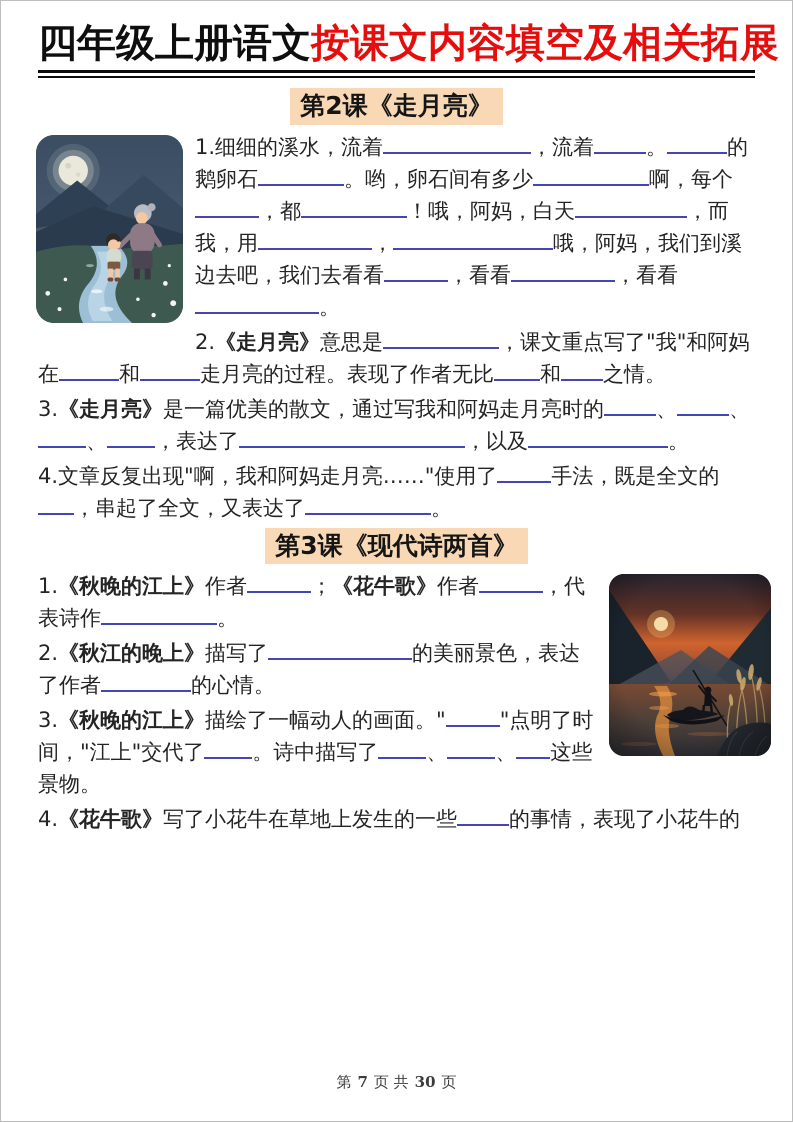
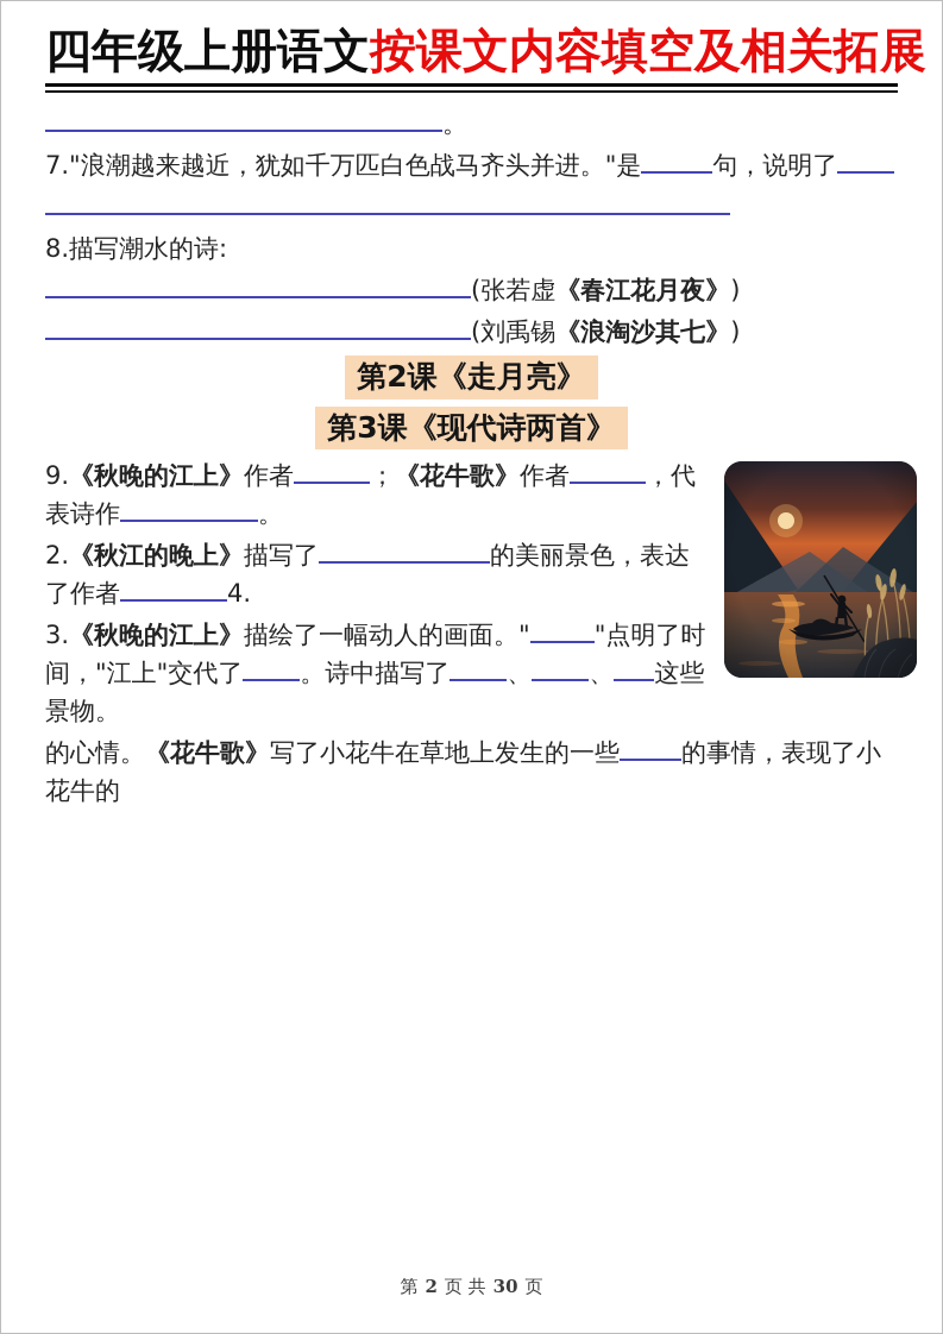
  四年级上册语文按课文内容填空及相关拓展
+ 。
+ 7."浪潮越来越近，犹如千万匹白色战马齐头并进。"是 句，说明了
+ 8.描写潮水的诗:
+ (张若虚《春江花月夜》)
+ (刘禹锡《浪淘沙其七》)
  第2课《走月亮》
- 1.细细的溪水，流着 ，流着 。 的鹅卵石 。哟，卵石间有多少 啊，每个，都 ！哦，阿妈，白天 ，而我，用 ， 哦，阿妈，我们到溪边去吧，我们去看看 ，看看 ，看看。
- 2.《走月亮》意思是 ，课文重点写了"我"和阿妈在 和 走月亮的过程。表现了作者无比 和 之情。
- 3.《走月亮》是一篇优美的散文，通过写我和阿妈走月亮时的 、 、、 ，表达了 ，以及 。
- 4.文章反复出现"啊，我和阿妈走月亮……"使用了 手法，既是全文的，串起了全文，又表达了 。
  第3课《现代诗两首》
- 1.《秋晚的江上》作者 ；《花牛歌》作者 ，代表诗作 。
+ 9.《秋晚的江上》作者 ；《花牛歌》作者 ，代表诗作 。
- 2.《秋江的晚上》描写了 的美丽景色，表达了作者 的心情。
+ 2.《秋江的晚上》描写了 的美丽景色，表达了作者 4.
  3.《秋晚的江上》描绘了一幅动人的画面。" "点明了时间，"江上"交代了 。诗中描写了 、 、 这些景物。
- 4.《花牛歌》写了小花牛在草地上发生的一些 的事情，表现了小花牛的
+ 的心情。《花牛歌》写了小花牛在草地上发生的一些 的事情，表现了小花牛的
- 第 7 页 共 30 页
+ 第 2 页 共 30 页
